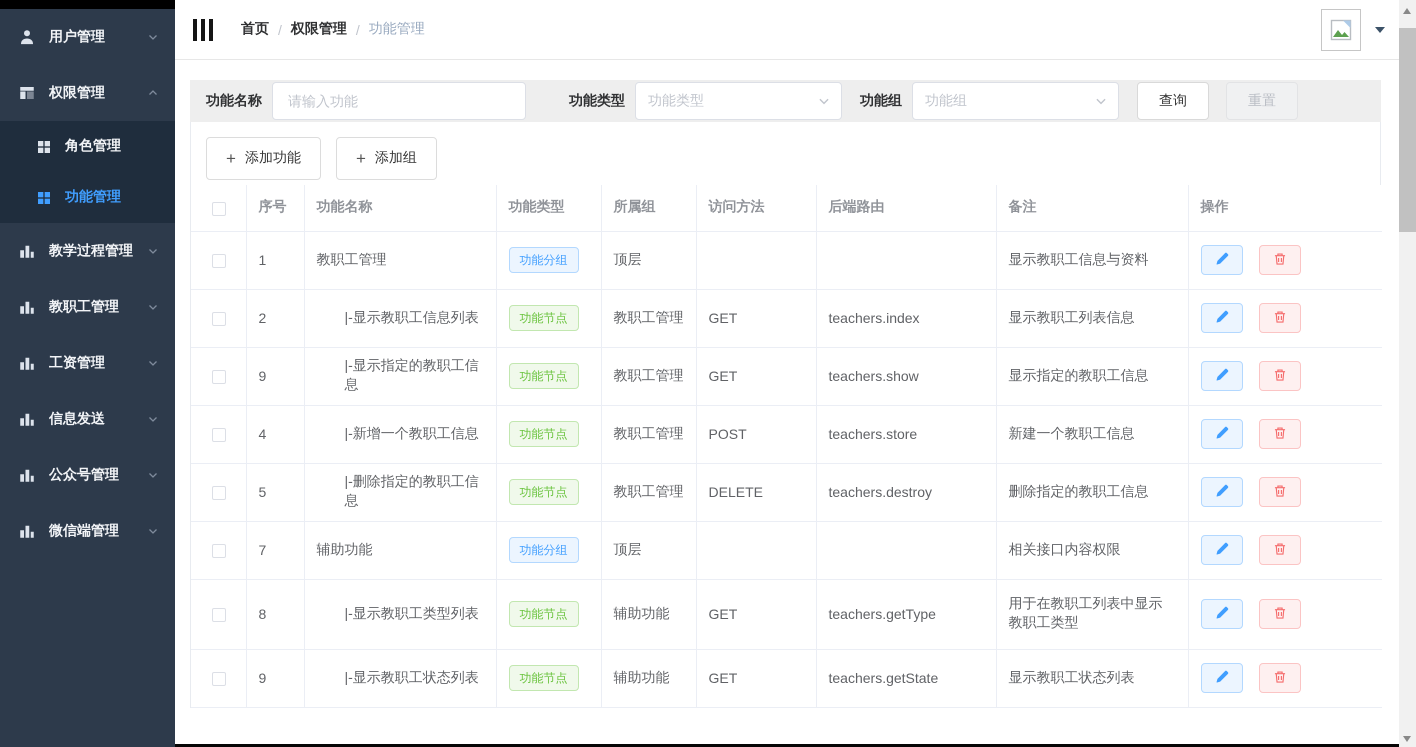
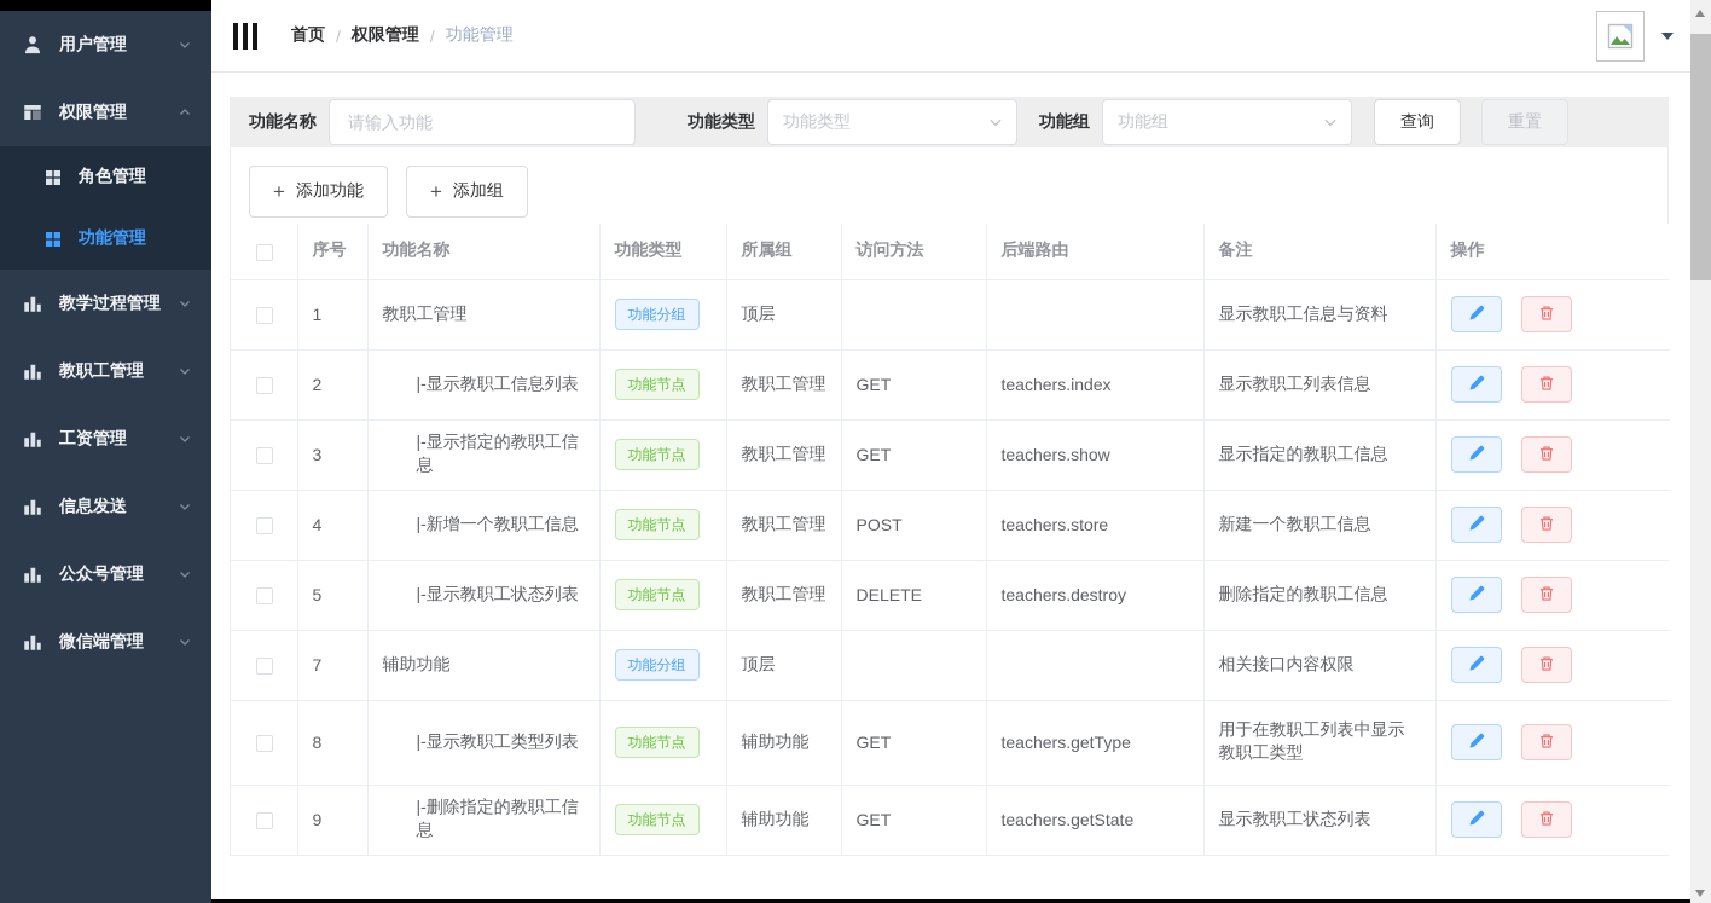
  用户管理
  权限管理
  角色管理
  功能管理
  教学过程管理
  教职工管理
  工资管理
  信息发送
  公众号管理
  微信端管理
  首页
  /
  权限管理
  /
  功能管理
  功能名称
  请输入功能
  功能类型
  功能类型
  功能组
  功能组
  查询
  重置
  添加功能
  添加组
  	序号	功能名称	功能类型	所属组	访问方法	后端路由	备注	操作
  	1	教职工管理	功能分组	顶层			显示教职工信息与资料
  	2	|-显示教职工信息列表	功能节点	教职工管理	GET	teachers.index	显示教职工列表信息
- 	9	|-显示指定的教职工信息	功能节点	教职工管理	GET	teachers.show	显示指定的教职工信息
+ 	3	|-显示指定的教职工信息	功能节点	教职工管理	GET	teachers.show	显示指定的教职工信息
  	4	|-新增一个教职工信息	功能节点	教职工管理	POST	teachers.store	新建一个教职工信息
- 	5	|-删除指定的教职工信息	功能节点	教职工管理	DELETE	teachers.destroy	删除指定的教职工信息
+ 	5	|-显示教职工状态列表	功能节点	教职工管理	DELETE	teachers.destroy	删除指定的教职工信息
  	7	辅助功能	功能分组	顶层			相关接口内容权限
  	8	|-显示教职工类型列表	功能节点	辅助功能	GET	teachers.getType	用于在教职工列表中显示教职工类型
- 	9	|-显示教职工状态列表	功能节点	辅助功能	GET	teachers.getState	显示教职工状态列表
+ 	9	|-删除指定的教职工信息	功能节点	辅助功能	GET	teachers.getState	显示教职工状态列表
